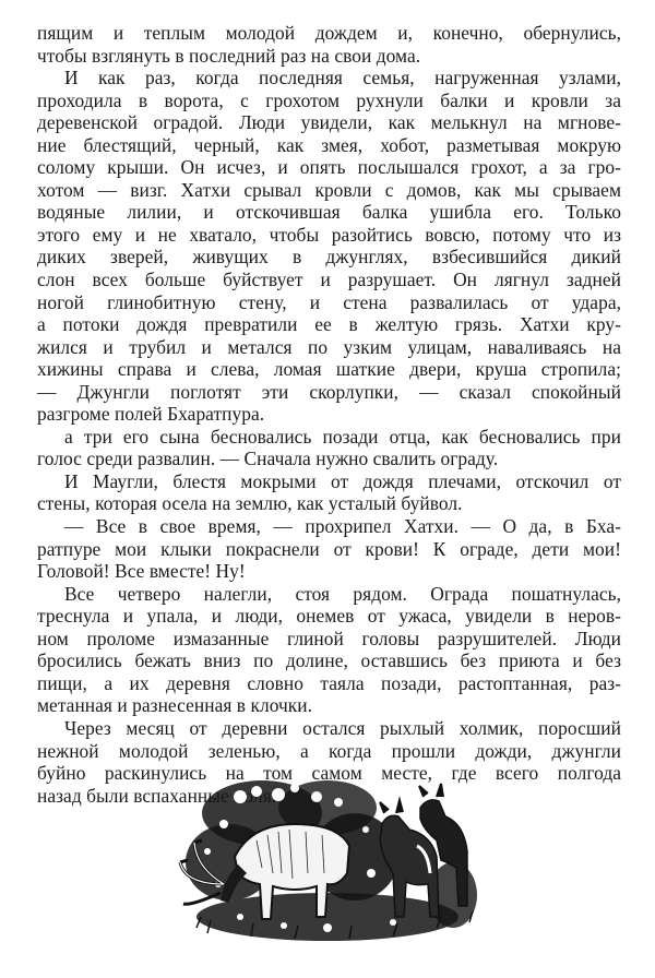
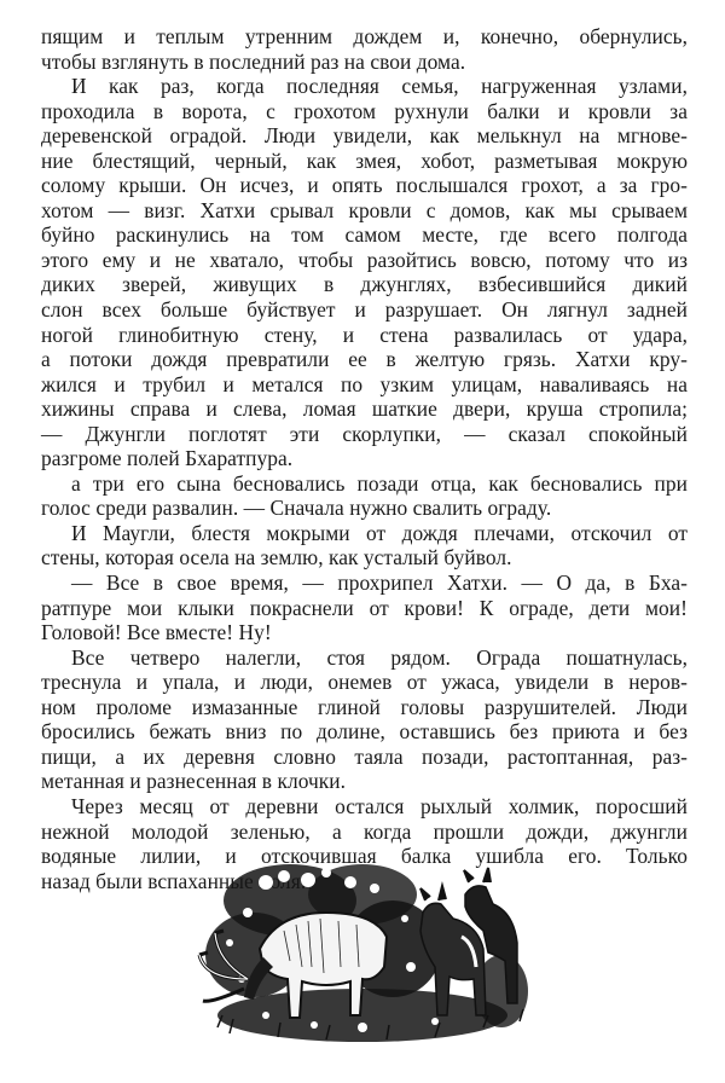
- пящим и теплым молодой дождем и, конечно, обернулись,
+ пящим и теплым утренним дождем и, конечно, обернулись,
  чтобы взглянуть в последний раз на свои дома.
  И как раз, когда последняя семья, нагруженная узлами,
  проходила в ворота, с грохотом рухнули балки и кровли за
  деревенской оградой. Люди увидели, как мелькнул на мгнове-
  ние блестящий, черный, как змея, хобот, разметывая мокрую
  солому крыши. Он исчез, и опять послышался грохот, а за гро-
  хотом — визг. Хатхи срывал кровли с домов, как мы срываем
- водяные лилии, и отскочившая балка ушибла его. Только
+ буйно раскинулись на том самом месте, где всего полгода
  этого ему и не хватало, чтобы разойтись вовсю, потому что из
  диких зверей, живущих в джунглях, взбесившийся дикий
  слон всех больше буйствует и разрушает. Он лягнул задней
  ногой глинобитную стену, и стена развалилась от удара,
  а потоки дождя превратили ее в желтую грязь. Хатхи кру-
  жился и трубил и метался по узким улицам, наваливаясь на
  хижины справа и слева, ломая шаткие двери, круша стропила;
  — Джунгли поглотят эти скорлупки, — сказал спокойный
  разгроме полей Бхаратпура.
  а три его сына бесновались позади отца, как бесновались при
  голос среди развалин. — Сначала нужно свалить ограду.
  И Маугли, блестя мокрыми от дождя плечами, отскочил от
  стены, которая осела на землю, как усталый буйвол.
  — Все в свое время, — прохрипел Хатхи. — О да, в Бха-
  ратпуре мои клыки покраснели от крови! К ограде, дети мои!
  Головой! Все вместе! Ну!
  Все четверо налегли, стоя рядом. Ограда пошатнулась,
  треснула и упала, и люди, онемев от ужаса, увидели в неров-
  ном проломе измазанные глиной головы разрушителей. Люди
  бросились бежать вниз по долине, оставшись без приюта и без
  пищи, а их деревня словно таяла позади, растоптанная, раз-
  метанная и разнесенная в клочки.
  Через месяц от деревни остался рыхлый холмик, поросший
  нежной молодой зеленью, а когда прошли дожди, джунгли
- буйно раскинулись на том самом месте, где всего полгода
+ водяные лилии, и отскочившая балка ушибла его. Только
  назад были вспаханныеоя
